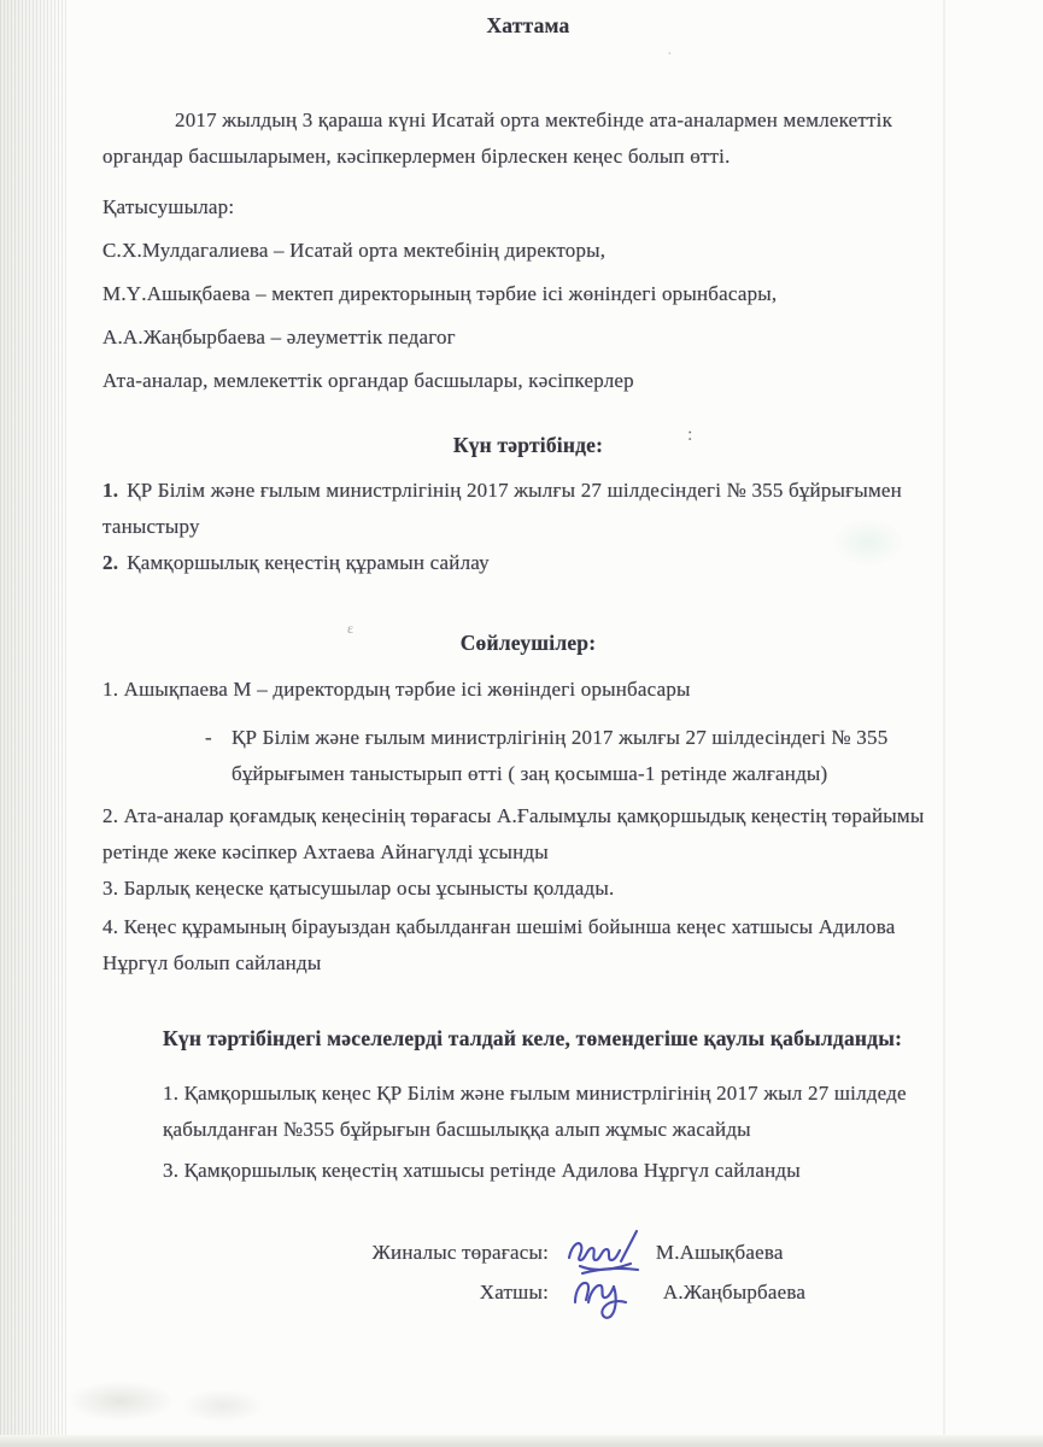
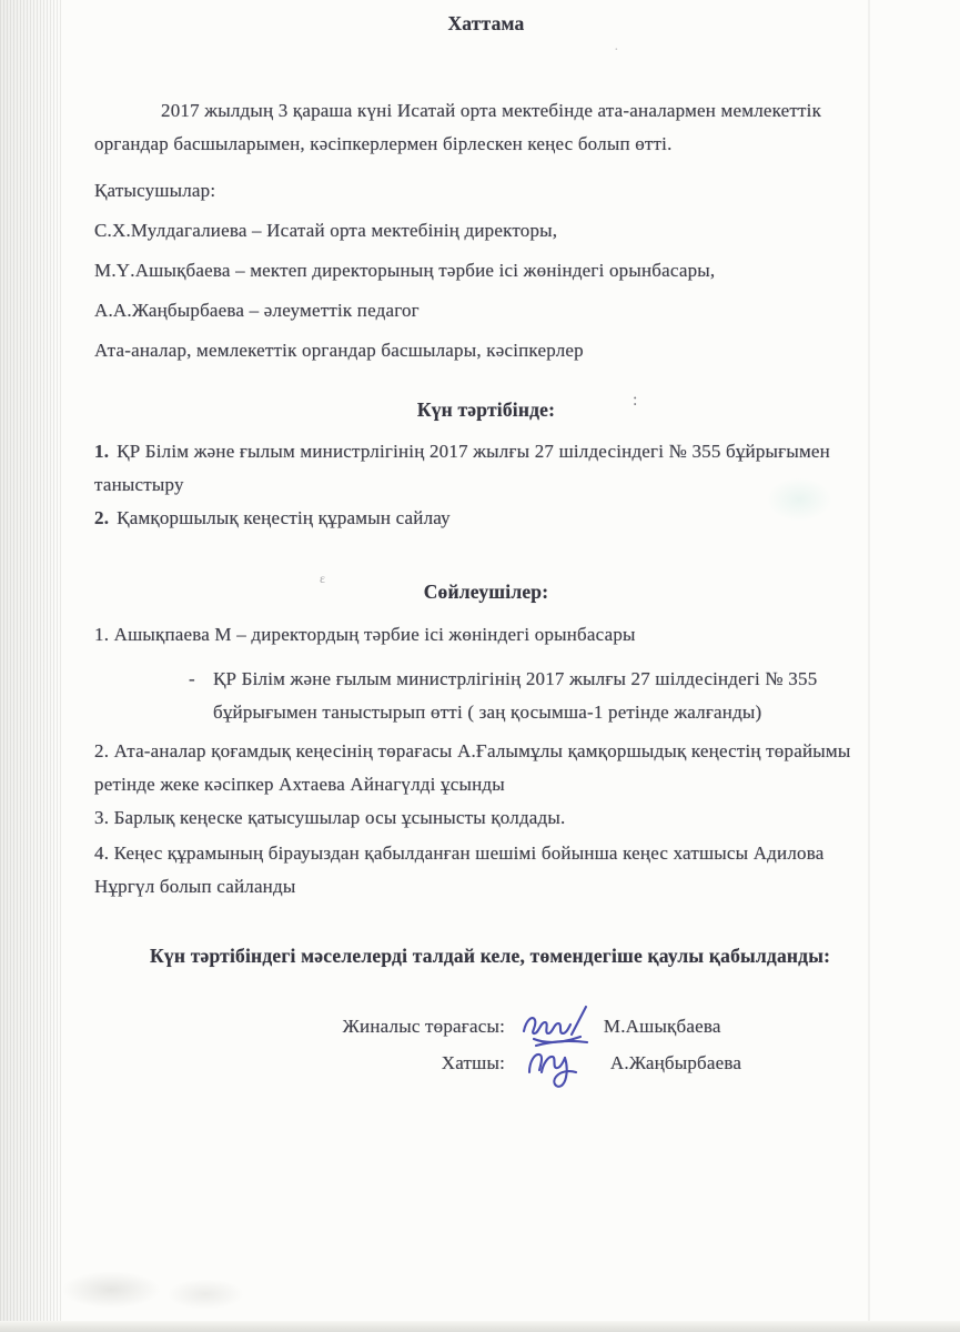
  :
  ·
  ε
  Хаттама
  2017 жылдың 3 қараша күні Исатай орта мектебінде ата-аналармен мемлекеттік органдар басшыларымен, кәсіпкерлермен бірлескен кеңес болып өтті.
  Қатысушылар:
  С.Х.Мулдагалиева – Исатай орта мектебінің директоры,
  М.Ү.Ашықбаева – мектеп директорының тәрбие ісі жөніндегі орынбасары,
  А.А.Жаңбырбаева – әлеуметтік педагог
  Ата-аналар, мемлекеттік органдар басшылары, кәсіпкерлер
  Күн тәртібінде:
  1. ҚР Білім және ғылым министрлігінің 2017 жылғы 27 шілдесіндегі № 355 бұйрығымен таныстыру
  2. Қамқоршылық кеңестің құрамын сайлау
  Сөйлеушілер:
  1. Ашықпаева М – директордың тәрбие ісі жөніндегі орынбасары
  -
  ҚР Білім және ғылым министрлігінің 2017 жылғы 27 шілдесіндегі № 355 бұйрығымен таныстырып өтті ( заң қосымша-1 ретінде жалғанды)
  2. Ата-аналар қоғамдық кеңесінің төрағасы А.Ғалымұлы қамқоршыдық кеңестің төрайымы ретінде жеке кәсіпкер Ахтаева Айнагүлді ұсынды
  3. Барлық кеңеске қатысушылар осы ұсынысты қолдады.
  4. Кеңес құрамының бірауыздан қабылданған шешімі бойынша кеңес хатшысы Адилова Нұргүл болып сайланды
  Күн тәртібіндегі мәселелерді талдай келе, төмендегіше қаулы қабылданды:
- 1. Қамқоршылық кеңес ҚР Білім және ғылым министрлігінің 2017 жыл 27 шілдеде қабылданған №355 бұйрығын басшылыққа алып жұмыс жасайды
- 3. Қамқоршылық кеңестің хатшысы ретінде Адилова Нұргүл сайланды
  Жиналыс төрағасы: М.Ашықбаева
  Хатшы: А.Жаңбырбаева
